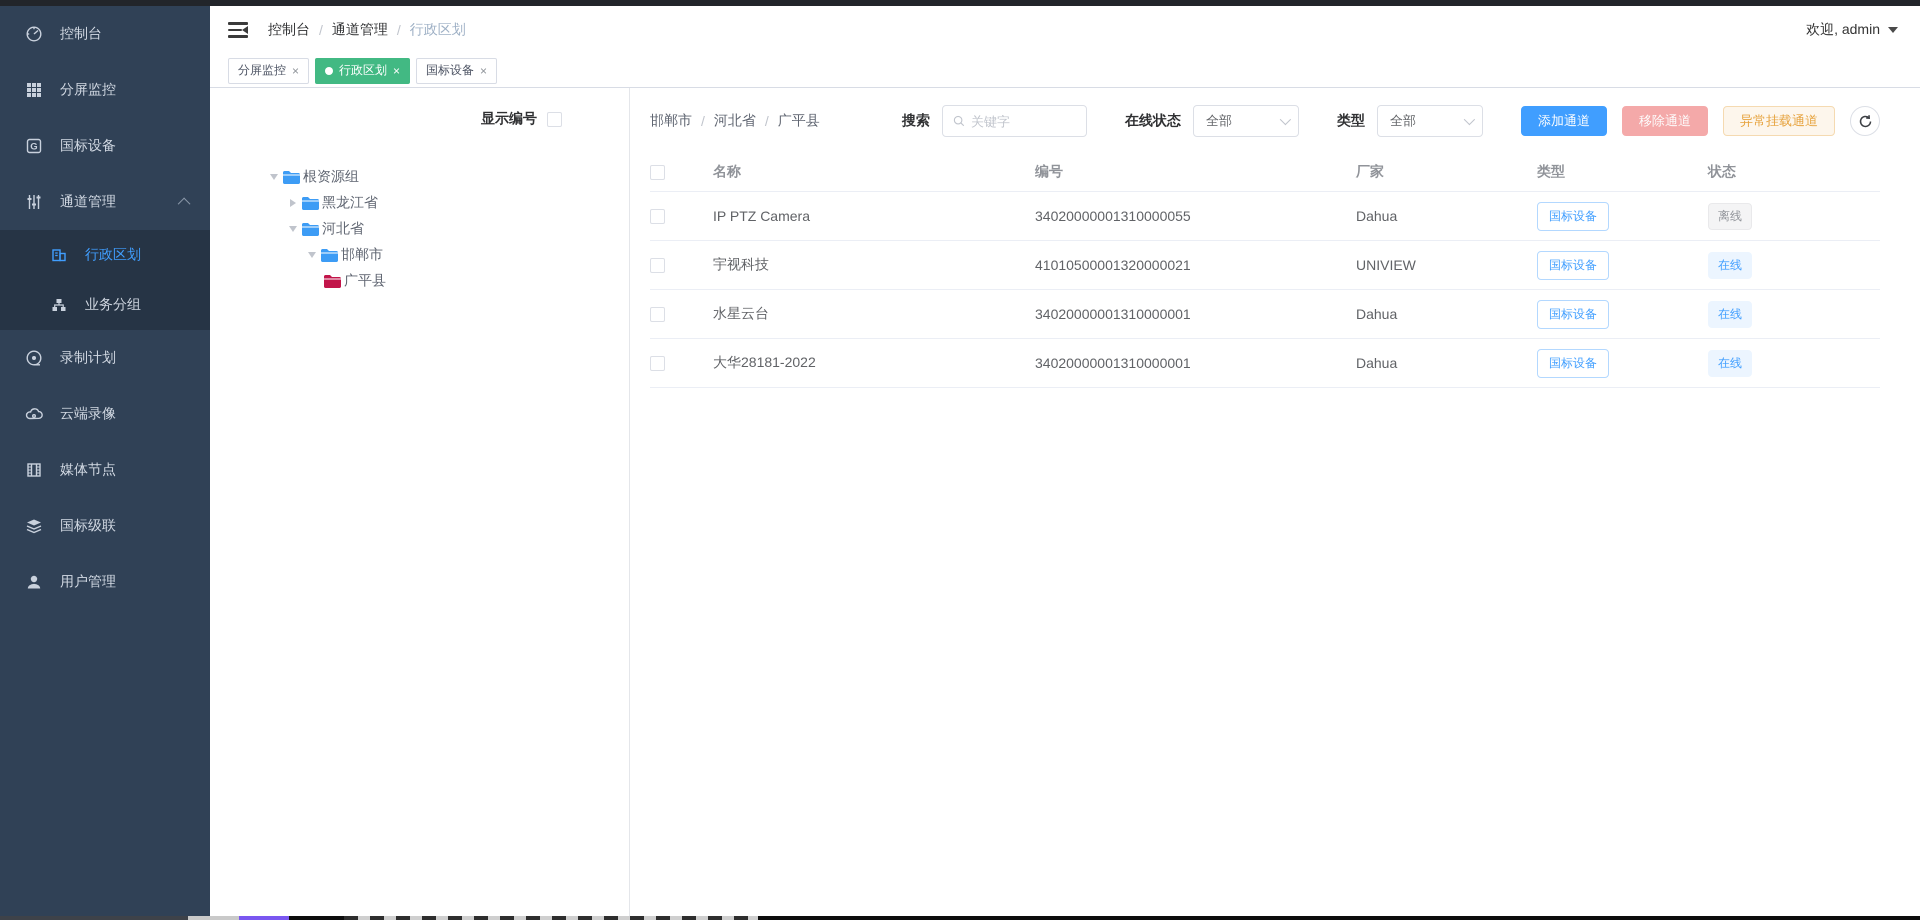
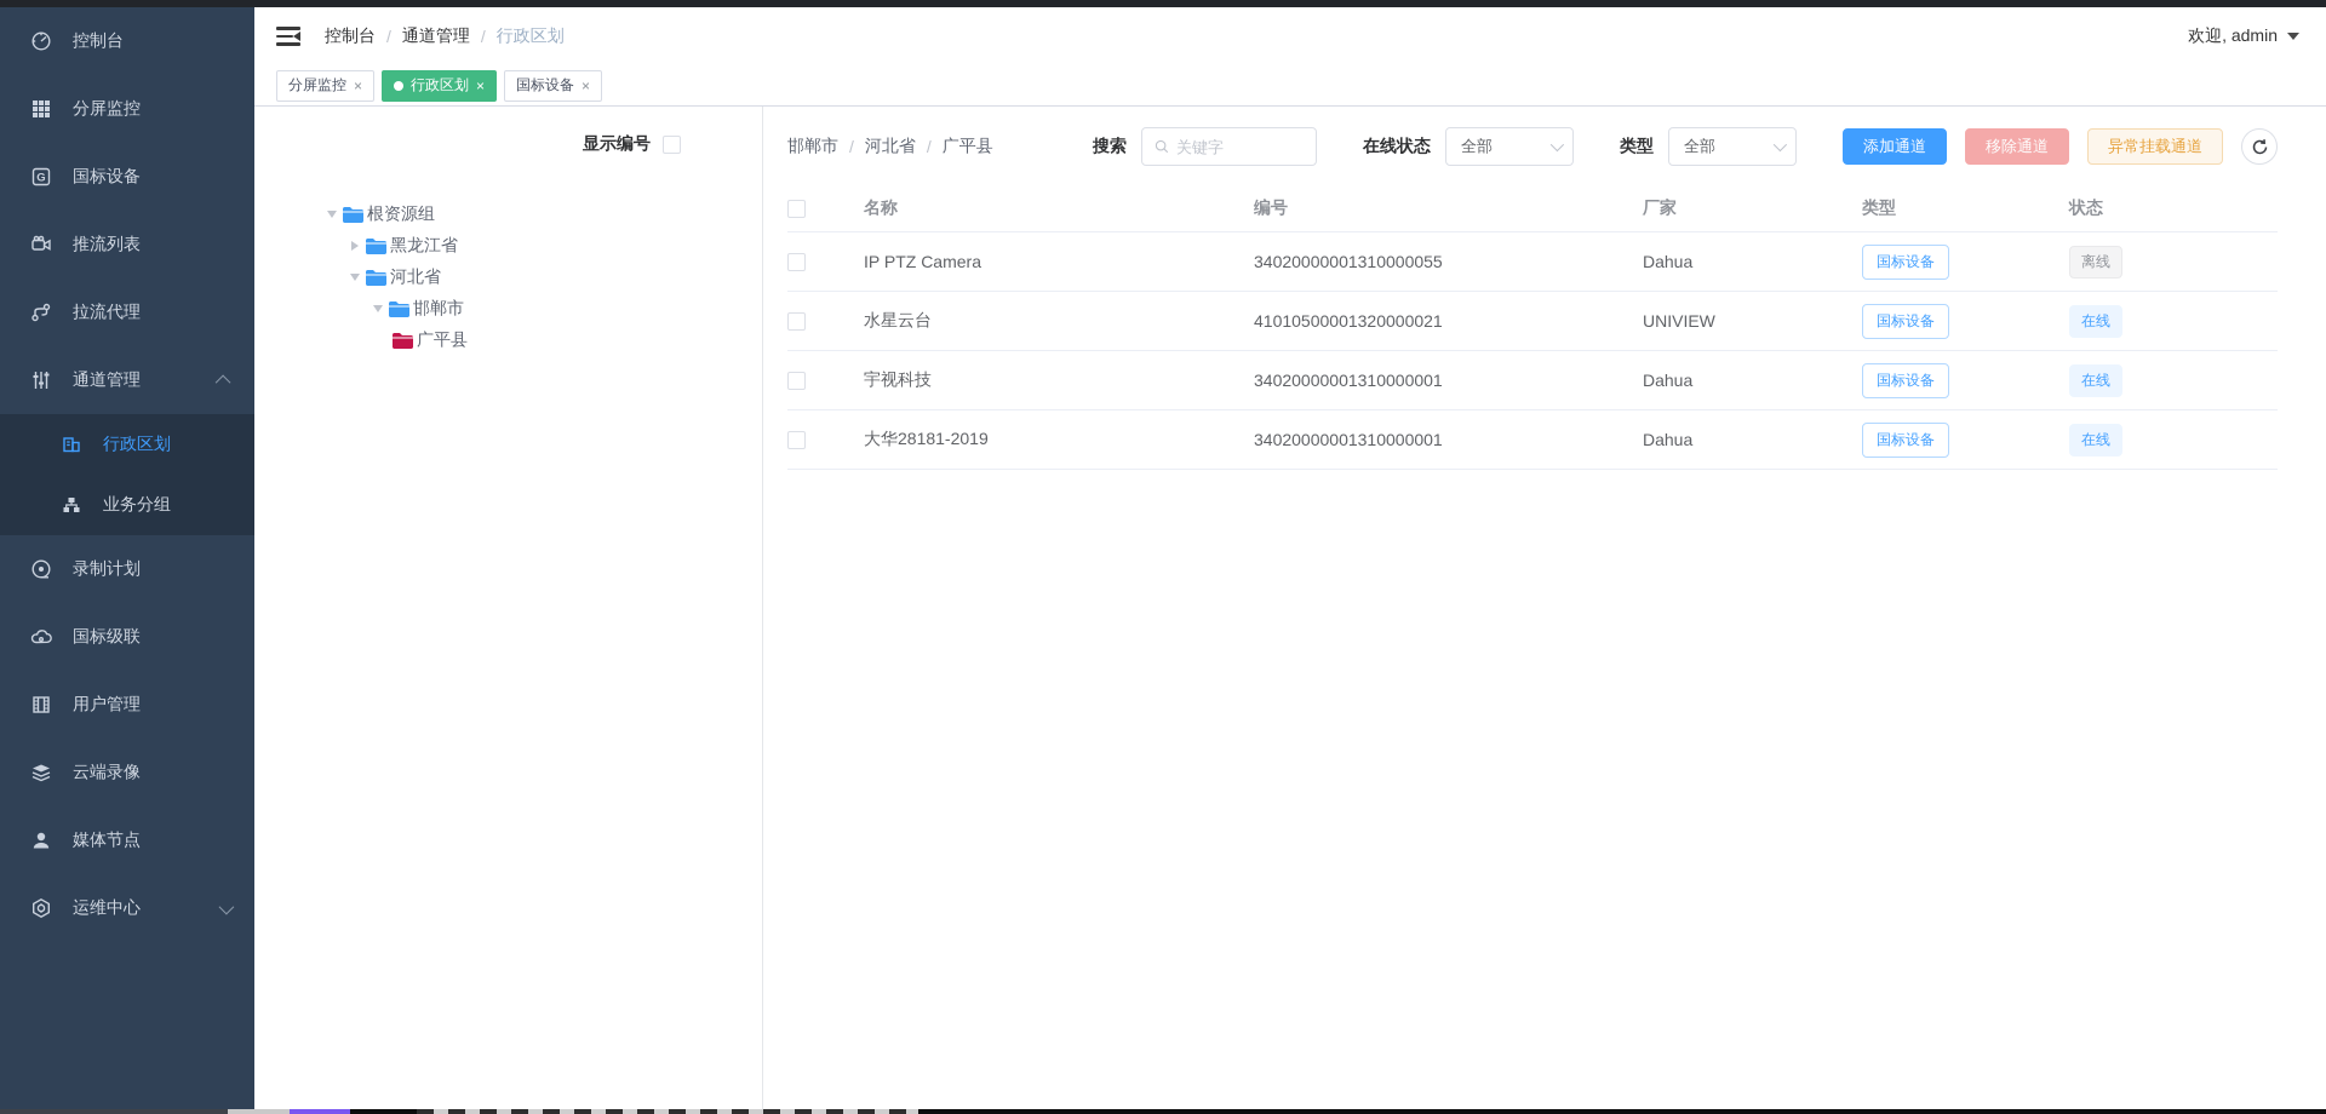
  控制台
  分屏监控
  G
  国标设备
+ 推流列表
+ 拉流代理
  通道管理
  行政区划
  业务分组
  录制计划
- 云端录像
+ 国标级联
- 媒体节点
+ 用户管理
- 国标级联
+ 云端录像
- 用户管理
+ 媒体节点
+ 运维中心
  控制台
  /
  通道管理
  /
  行政区划
  欢迎, admin
  分屏监控
  ×
  行政区划
  ×
  国标设备
  ×
  显示编号
  根资源组
  黑龙江省
  河北省
  邯郸市
  广平县
  邯郸市
  /
  河北省
  /
  广平县
  搜索
  关键字
  在线状态
  全部
  类型
  全部
  添加通道
  移除通道
  异常挂载通道
  名称
  编号
  厂家
  类型
  状态
  IP PTZ Camera
  34020000001310000055
  Dahua
  国标设备
  离线
- 宇视科技
+ 水星云台
  41010500001320000021
  UNIVIEW
  国标设备
  在线
- 水星云台
+ 宇视科技
  34020000001310000001
  Dahua
  国标设备
  在线
- 大华28181-2022
+ 大华28181-2019
  34020000001310000001
  Dahua
  国标设备
  在线
